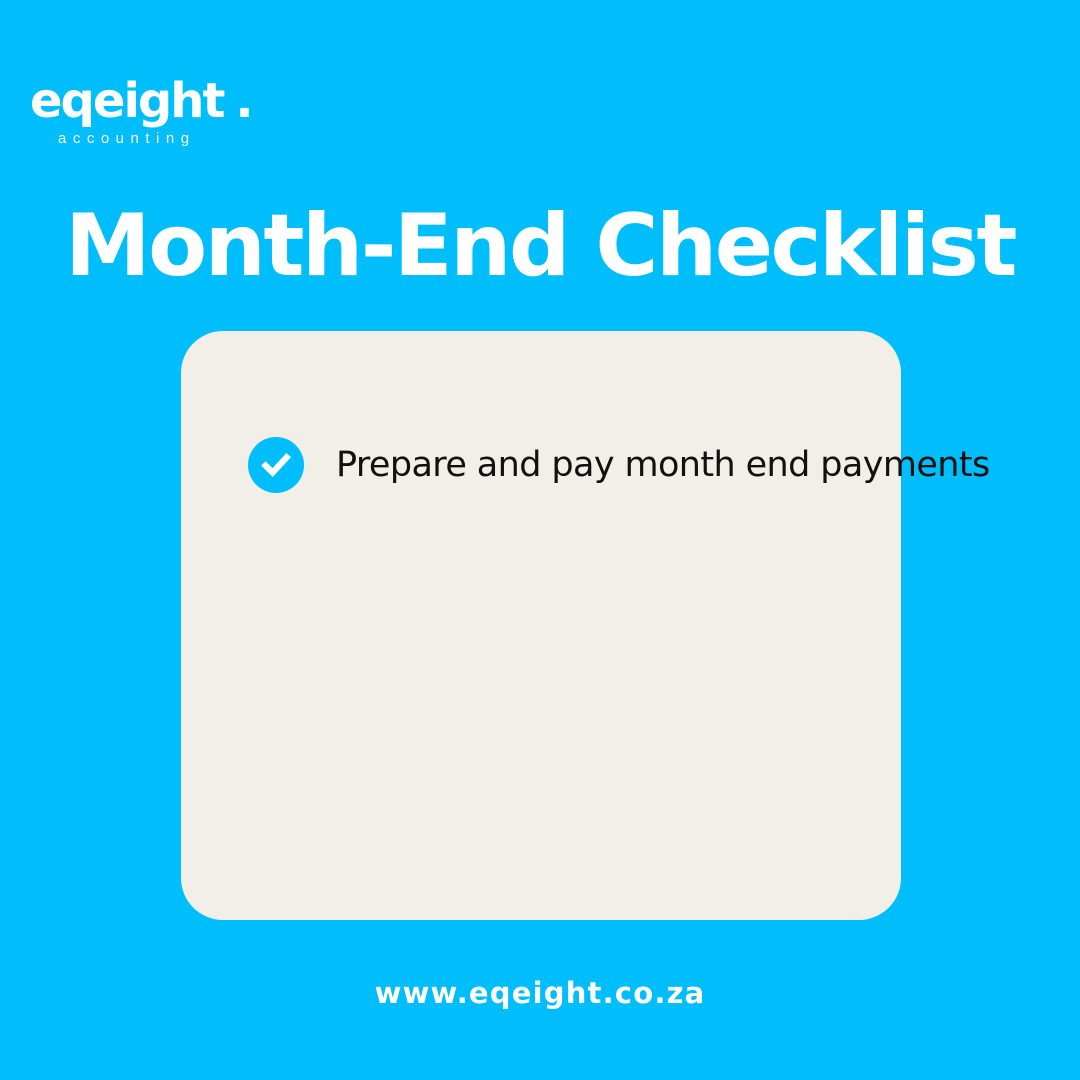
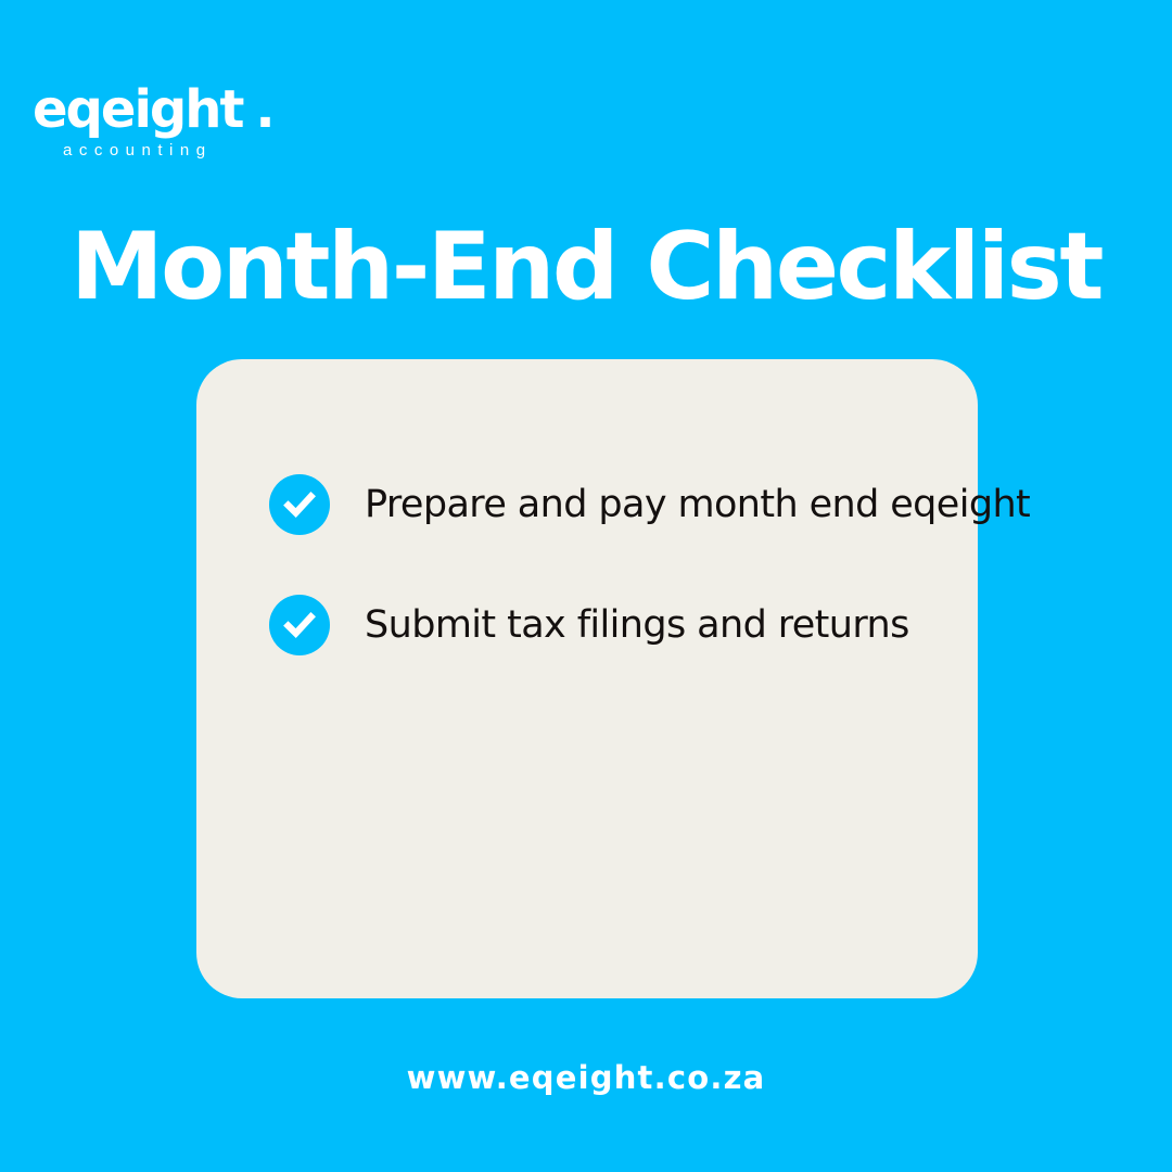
  eqeight .
  accounting
  Month-End Checklist
- Prepare and pay month end payments
+ Prepare and pay month end eqeight
+ Submit tax filings and returns
  www.eqeight.co.za
